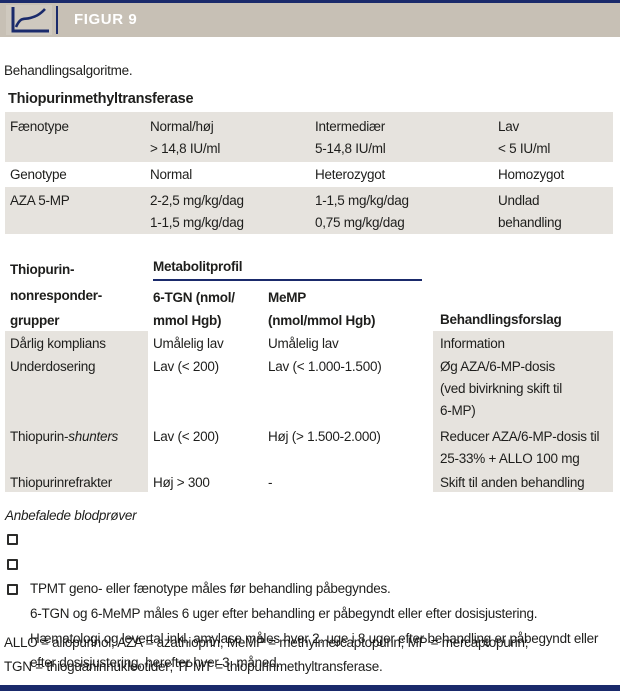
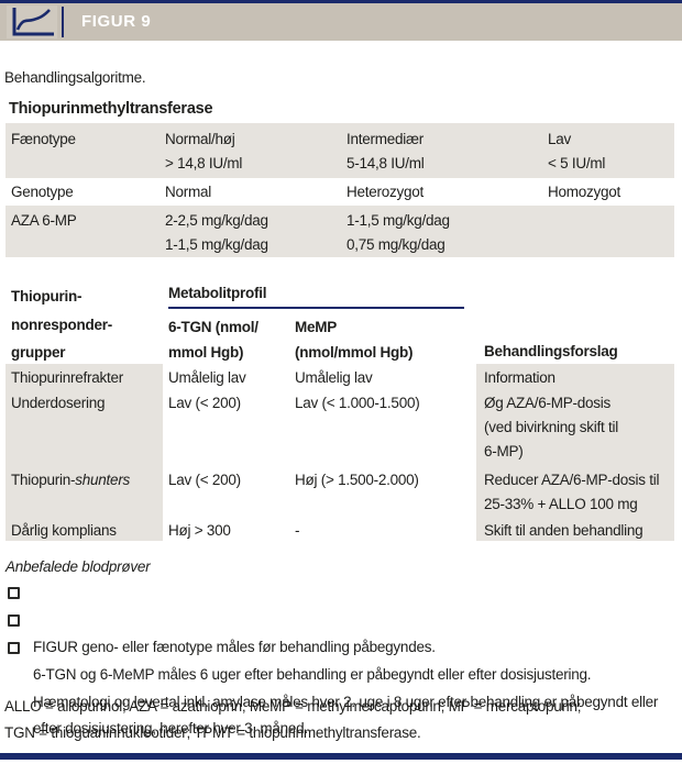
  FIGUR 9
  Behandlingsalgoritme.
  Thiopurinmethyltransferase
  Fænotype
  Normal/høj
  > 14,8 IU/ml
  Intermediær
  5-14,8 IU/ml
  Lav
  < 5 IU/ml
  Genotype
  Normal
  Heterozygot
  Homozygot
- AZA 5-MP
+ AZA 6-MP
  2-2,5 mg/kg/dag
  1-1,5 mg/kg/dag
  1-1,5 mg/kg/dag
  0,75 mg/kg/dag
- Undlad
- behandling
  Thiopurin-
  nonresponder-
  grupper
  Metabolitprofil
  6-TGN (nmol/
  mmol Hgb)
  MeMP
  (nmol/mmol Hgb)
  Behandlingsforslag
- Dårlig komplians
+ Thiopurinrefrakter
  Umålelig lav
  Umålelig lav
  Information
  Underdosering
  Lav (< 200)
  Lav (< 1.000-1.500)
  Øg AZA/6-MP-dosis
  (ved bivirkning skift til
  6-MP)
  Thiopurin-shunters
  Lav (< 200)
  Høj (> 1.500-2.000)
  Reducer AZA/6-MP-dosis til
  25-33% + ALLO 100 mg
- Thiopurinrefrakter
+ Dårlig komplians
  Høj > 300
  -
  Skift til anden behandling
  Anbefalede blodprøver
- TPMT geno- eller fænotype måles før behandling påbegyndes.
+ FIGUR geno- eller fænotype måles før behandling påbegyndes.
  6-TGN og 6-MeMP måles 6 uger efter behandling er påbegyndt eller efter dosisjustering.
  Hæmatologi og levertal inkl. amylase måles hver 2. uge i 8 uger efter behandling er påbegyndt eller efter dosisjustering, herefter hver 3. måned.
  ALLO = allopurinol; AZA = azathioprin; MeMP = methylmercaptopurin; MP = mercaptopurin;
  TGN = thioguaninnukleotider; TPMT = thiopurinmethyltransferase.
